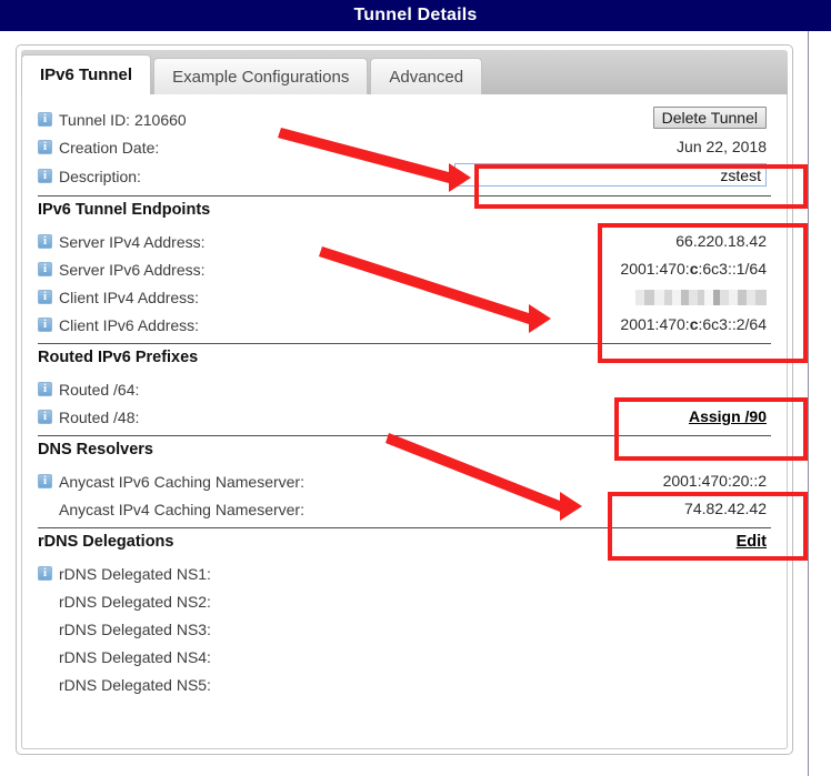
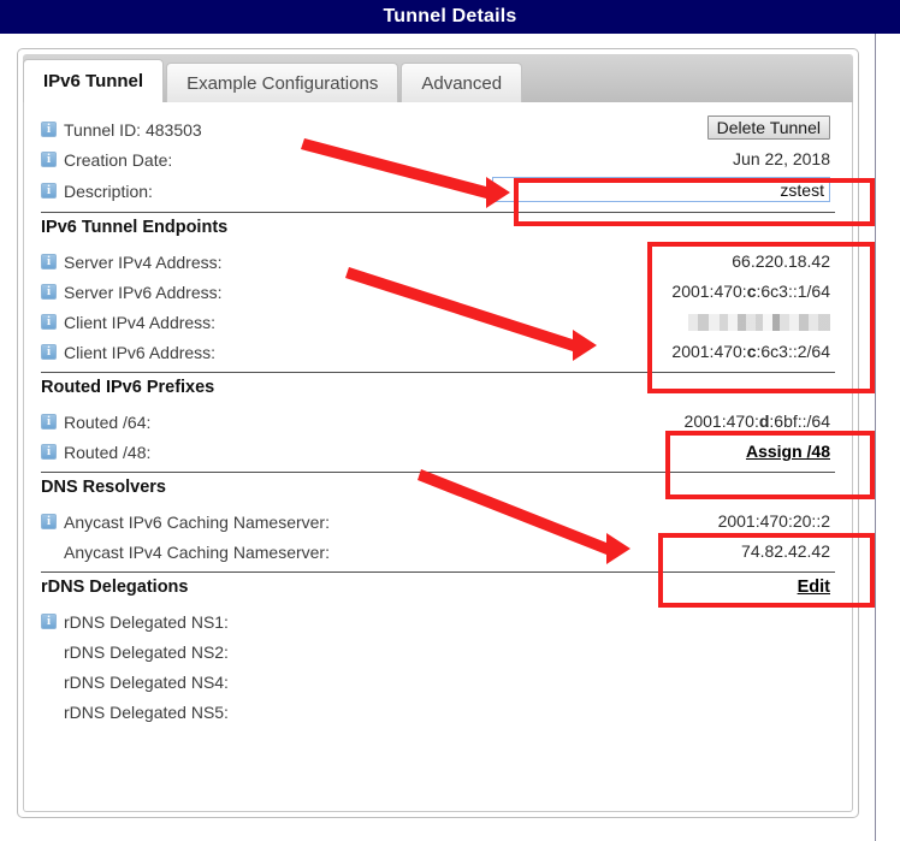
  Tunnel Details
  IPv6 Tunnel
  Example Configurations
  Advanced
- Tunnel ID: 210660
+ Tunnel ID: 483503
  Delete Tunnel
  Creation Date:
  Jun 22, 2018
  Description:
  zstest
  IPv6 Tunnel Endpoints
  Server IPv4 Address:
  66.220.18.42
  Server IPv6 Address:
  2001:470:c:6c3::1/64
  Client IPv4 Address:
  Client IPv6 Address:
  2001:470:c:6c3::2/64
  Routed IPv6 Prefixes
  Routed /64:
+ 2001:470:d:6bf::/64
  Routed /48:
- Assign /90
+ Assign /48
  DNS Resolvers
  Anycast IPv6 Caching Nameserver:
  2001:470:20::2
  Anycast IPv4 Caching Nameserver:
  74.82.42.42
  rDNS Delegations
  Edit
  rDNS Delegated NS1:
  rDNS Delegated NS2:
- rDNS Delegated NS3:
  rDNS Delegated NS4:
  rDNS Delegated NS5:
